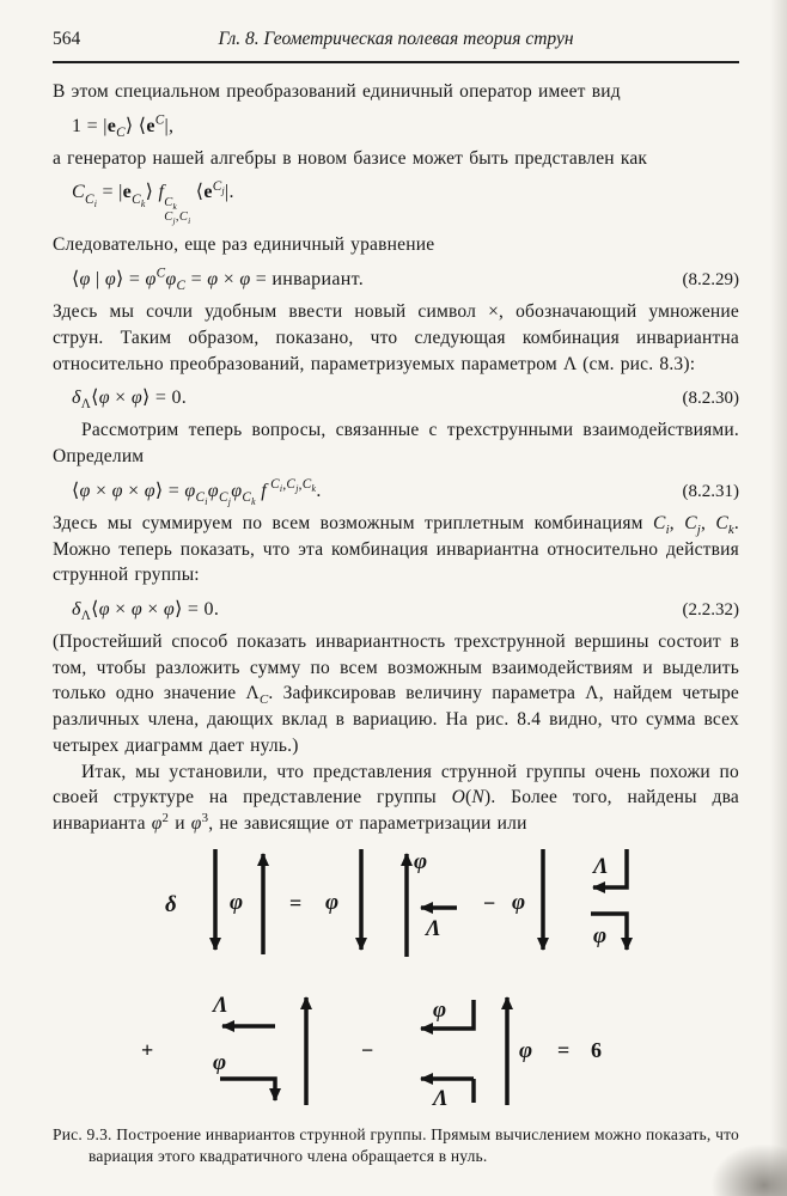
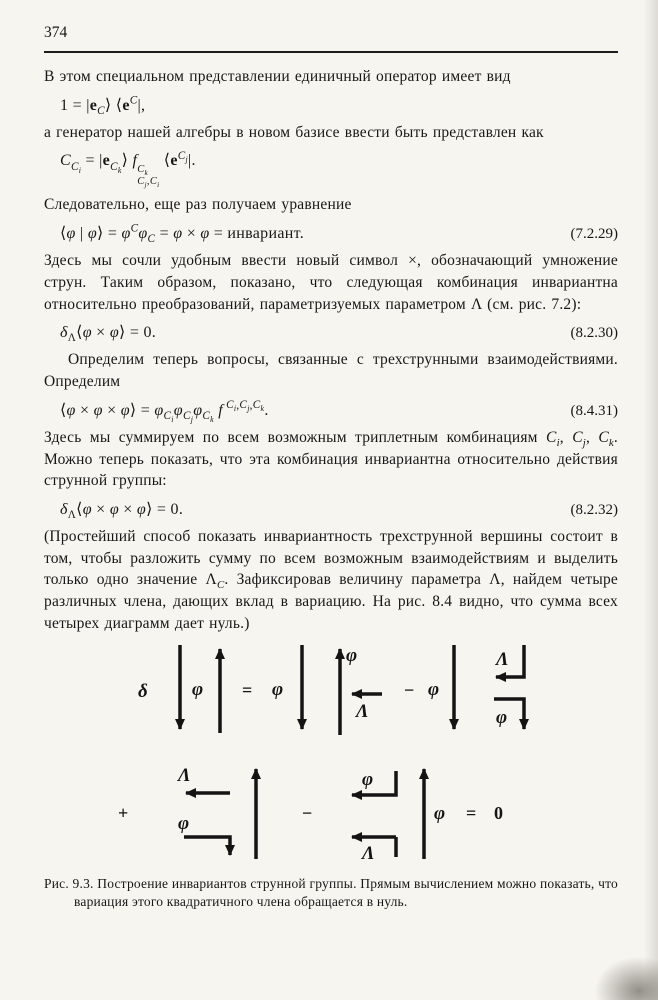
- 564
+ 374
- Гл. 8. Геометрическая полевая теория струн
- В этом специальном преобразований единичный оператор имеет вид
+ В этом специальном представлении единичный оператор имеет вид
  1 = |eC⟩ ⟨eC|,
- а генератор нашей алгебры в новом базисе может быть представлен как
+ а генератор нашей алгебры в новом базисе ввести быть представлен как
  CCi = |eCk⟩ f
  Ck
  Cj,Ci
  ⟨eCj|.
- Следовательно, еще раз единичный уравнение
+ Следовательно, еще раз получаем уравнение
  ⟨φ | φ⟩ = φCφC = φ × φ = инвариант.
- (8.2.29)
+ (7.2.29)
- Здесь мы сочли удобным ввести новый символ ×, обозначающий умножение струн. Таким образом, показано, что следующая комбинация инвариантна относительно преобразований, параметризуемых параметром Λ (см. рис. 8.3):
+ Здесь мы сочли удобным ввести новый символ ×, обозначающий умножение струн. Таким образом, показано, что следующая комбинация инвариантна относительно преобразований, параметризуемых параметром Λ (см. рис. 7.2):
  δΛ⟨φ × φ⟩ = 0.
  (8.2.30)
- Рассмотрим теперь вопросы, связанные с трехструнными взаимодействиями. Определим
+ Определим теперь вопросы, связанные с трехструнными взаимодействиями. Определим
  ⟨φ × φ × φ⟩ = φCiφCjφCk f Ci,Cj,Ck.
- (8.2.31)
+ (8.4.31)
  Здесь мы суммируем по всем возможным триплетным комбинациям Ci, Cj, Ck. Можно теперь показать, что эта комбинация инвариантна относительно действия струнной группы:
  δΛ⟨φ × φ × φ⟩ = 0.
- (2.2.32)
+ (8.2.32)
  (Простейший способ показать инвариантность трехструнной вершины состоит в том, чтобы разложить сумму по всем возможным взаимодействиям и выделить только одно значение ΛC. Зафиксировав величину параметра Λ, найдем четыре различных члена, дающих вклад в вариацию. На рис. 8.4 видно, что сумма всех четырех диаграмм дает нуль.)
- Итак, мы установили, что представления струнной группы очень похожи по своей структуре на представление группы O(N). Более того, найдены два инварианта φ2 и φ3, не зависящие от параметризации или
  δ
  φ
  =
  φ
  φ
  Λ
  −
  φ
  Λ
  φ
  +
  Λ
  φ
  −
  φ
  Λ
  φ
  =
- 6
+ 0
  Рис. 9.3. Построение инвариантов струнной группы. Прямым вычислением можно показать, что вариация этого квадратичного члена обращается в нуль.
